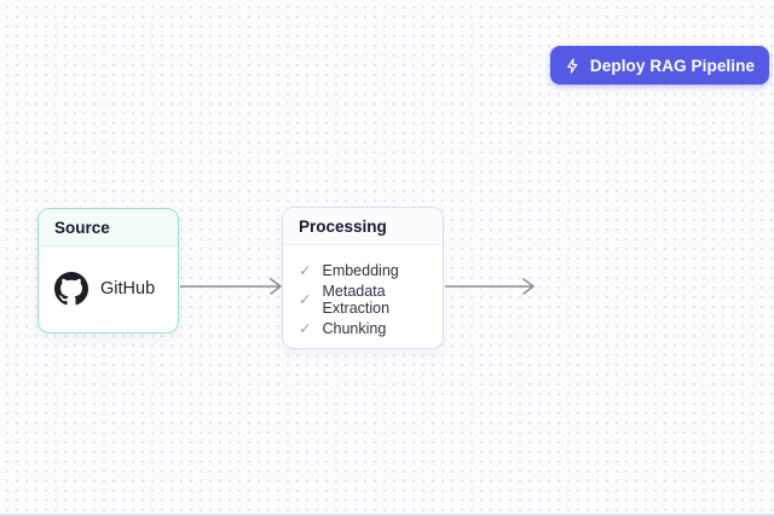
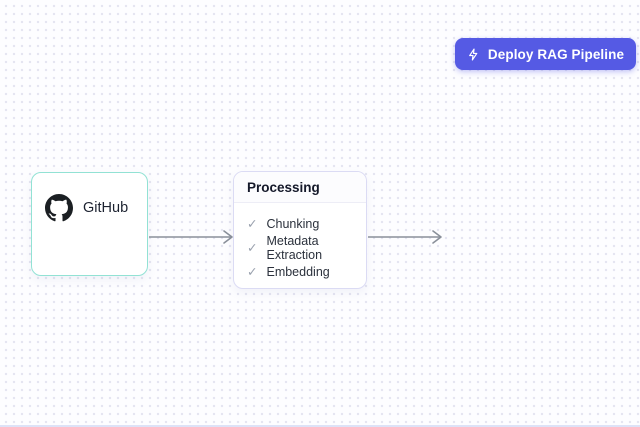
  Deploy RAG Pipeline
- Source
  GitHub
  Processing
  ✓
- Embedding
+ Chunking
  ✓
  Metadata Extraction
  ✓
- Chunking
+ Embedding
